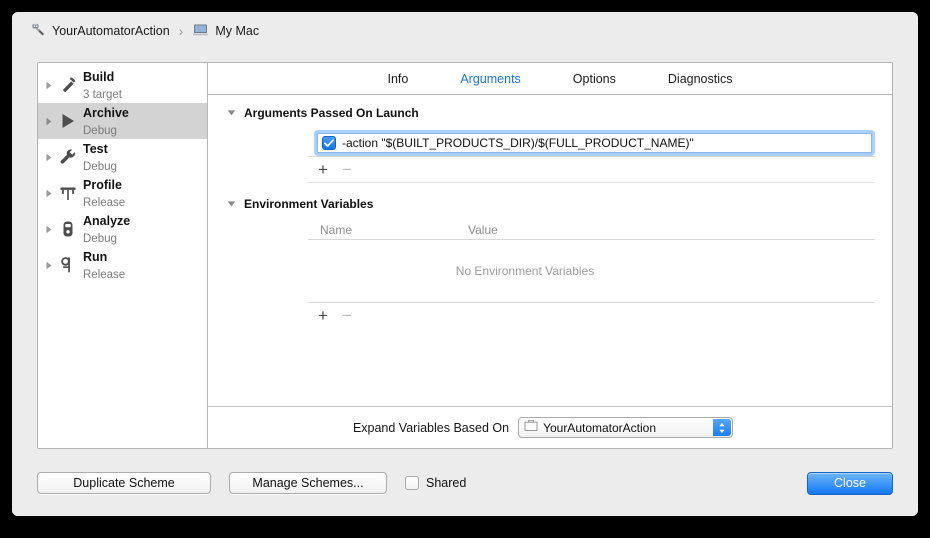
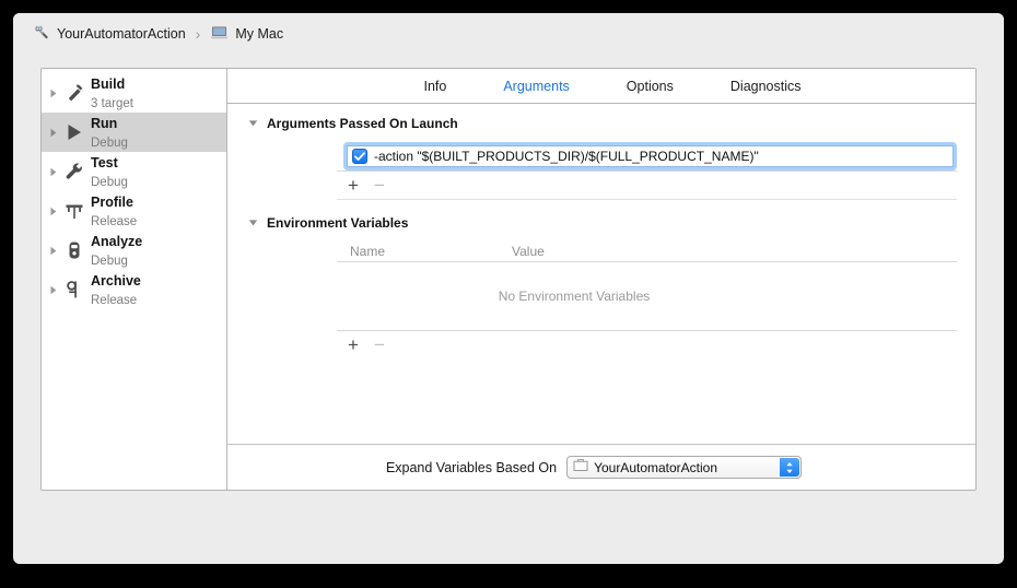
  YourAutomatorAction
  ›
  My Mac
  Build
  3 target
- Archive
+ Run
  Debug
  Test
  Debug
  Profile
  Release
  Analyze
  Debug
- Run
+ Archive
  Release
  Info
  Arguments
  Options
  Diagnostics
  Arguments Passed On Launch
  -action "$(BUILT_PRODUCTS_DIR)/$(FULL_PRODUCT_NAME)"
  +
  −
  Environment Variables
  Name
  Value
  No Environment Variables
  +
  −
  Expand Variables Based On
  YourAutomatorAction
- Duplicate Scheme
- Manage Schemes...
- Shared
- Close
